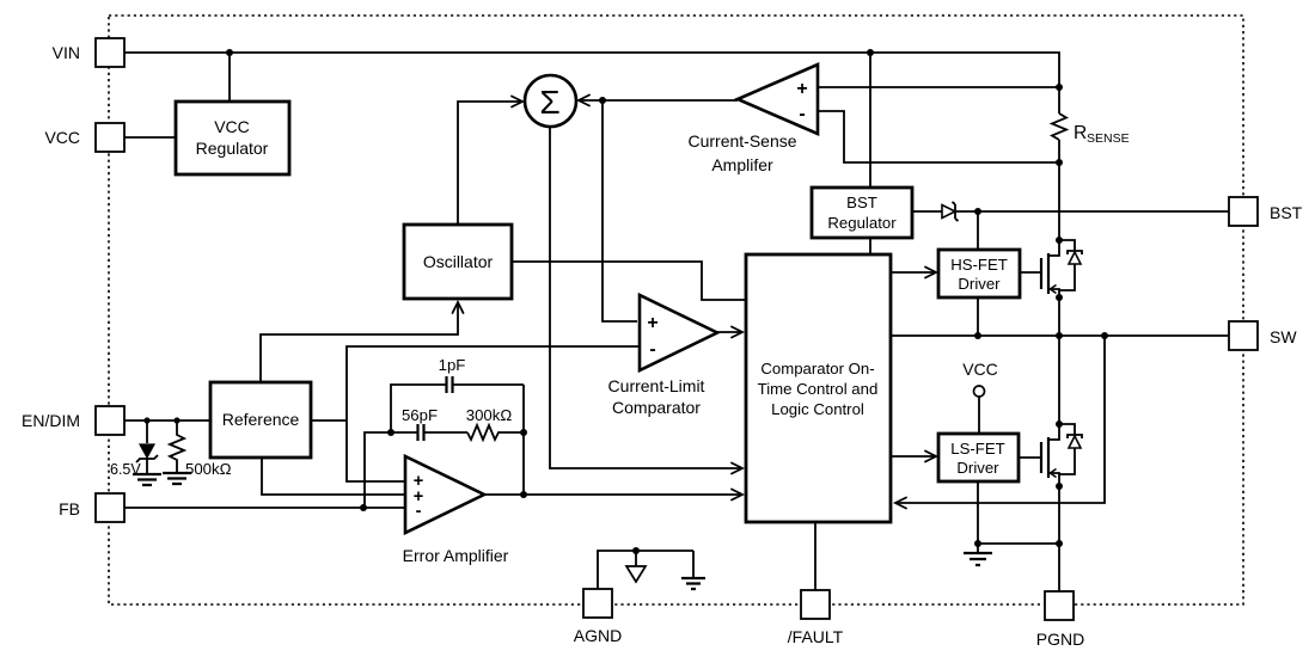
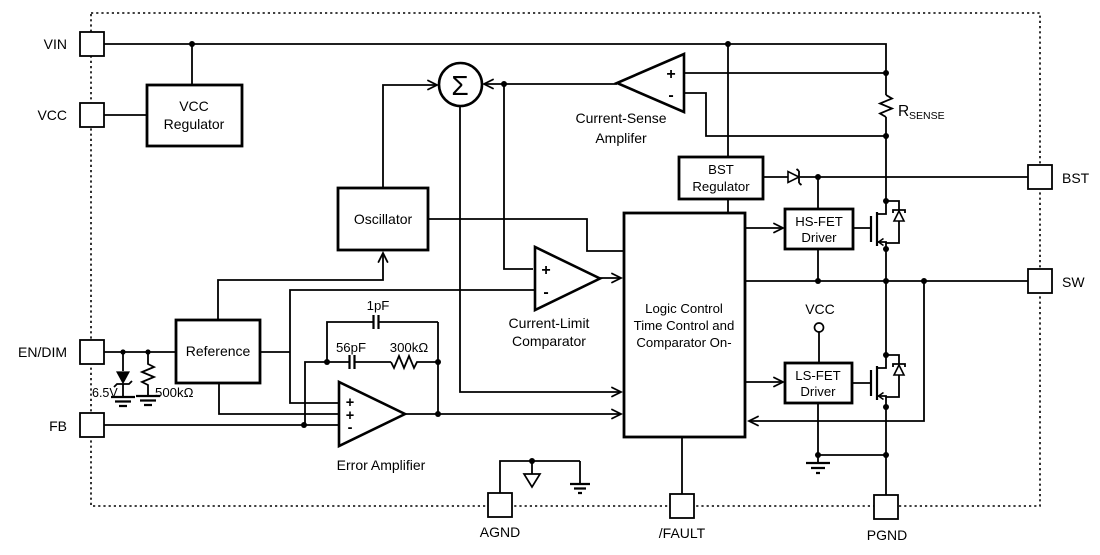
  VIN
  VCC
  EN/DIM
  FB
  AGND
  /FAULT
  PGND
  BST
  SW
  VCC
  Regulator
  Reference
  Oscillator
  BST
  Regulator
  HS-FET
  Driver
  LS-FET
  Driver
- Comparator On-
+ Logic Control
  Time Control and
- Logic Control
+ Comparator On-
  Current-Sense
  Amplifer
  Current-Limit
  Comparator
  Error Amplifier
  R
  SENSE
  6.5V
  500kΩ
  1pF
  56pF
  300kΩ
  VCC
  Σ
  +
  -
  +
  -
  +
  +
  -
